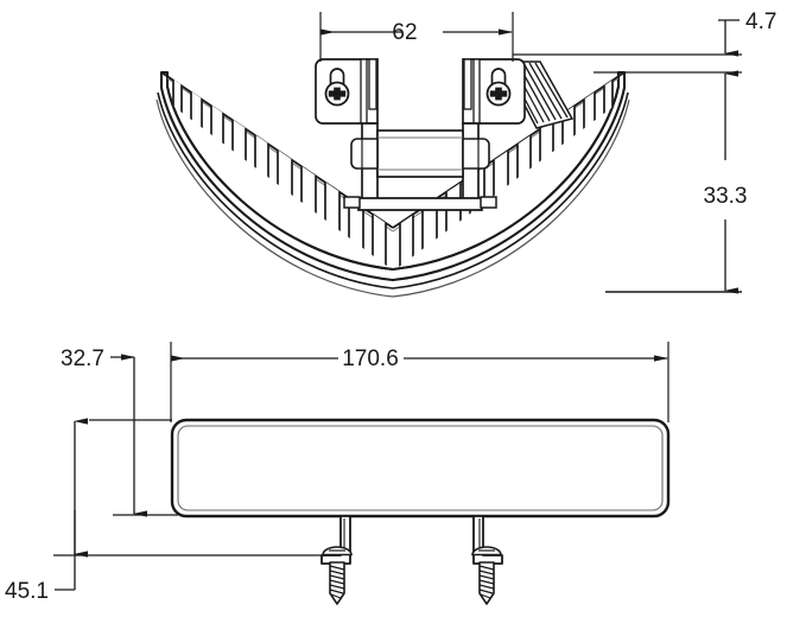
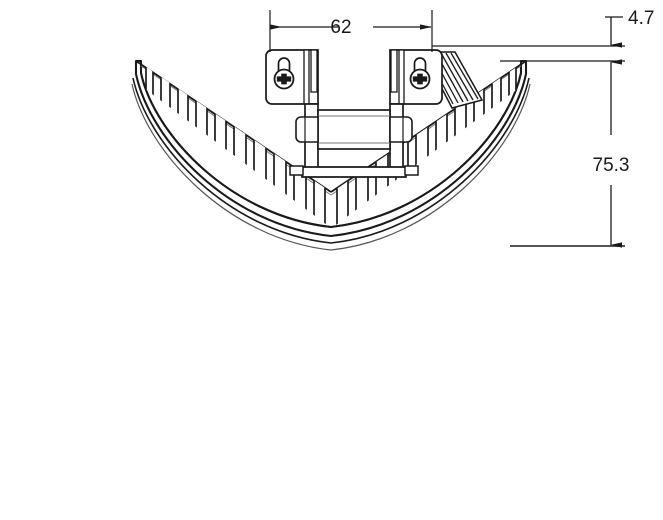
  62
  4.7
- 33.3
+ 75.3
- 170.6
- 32.7
- 45.1
